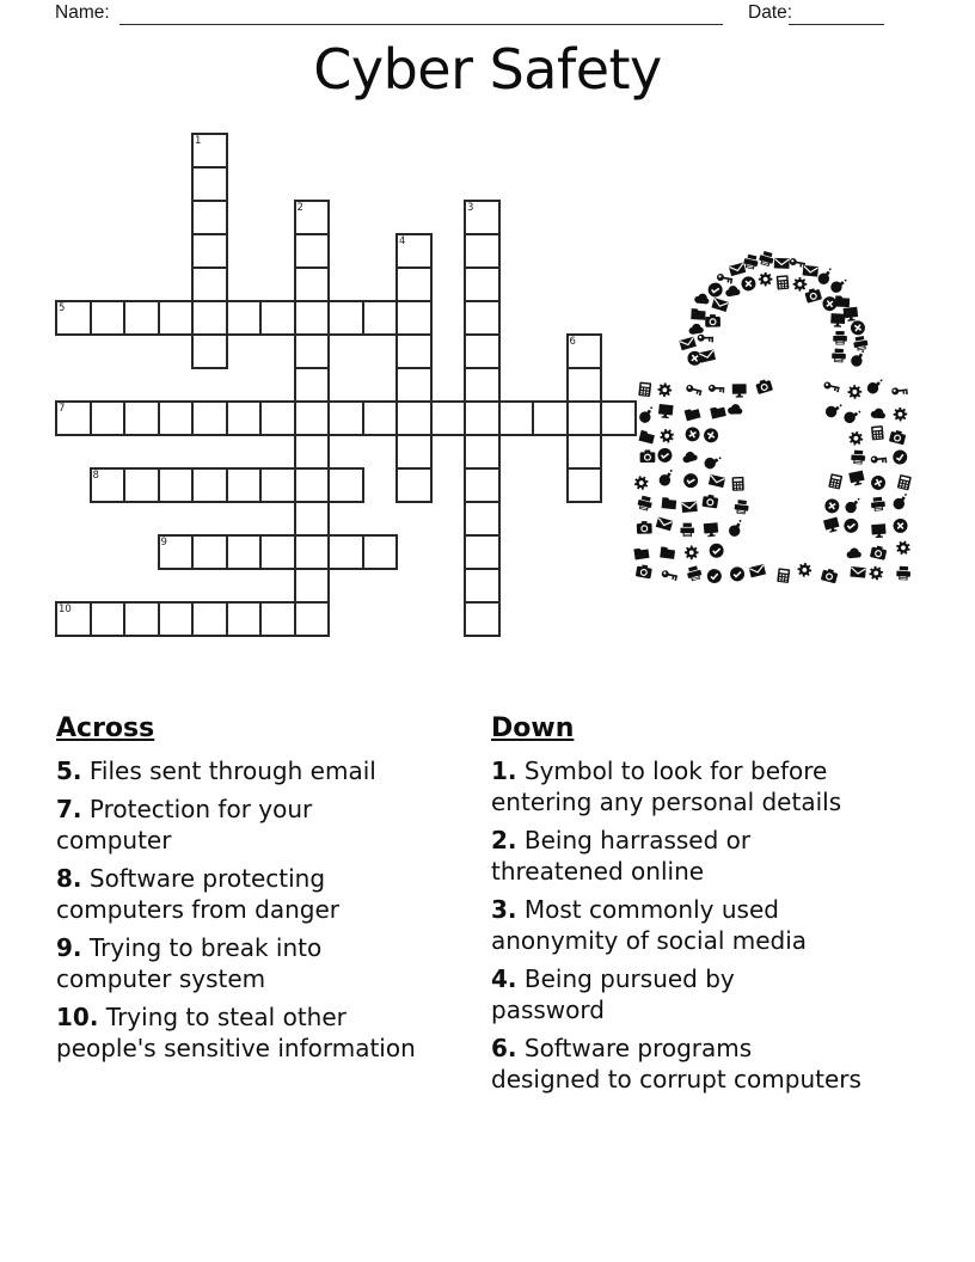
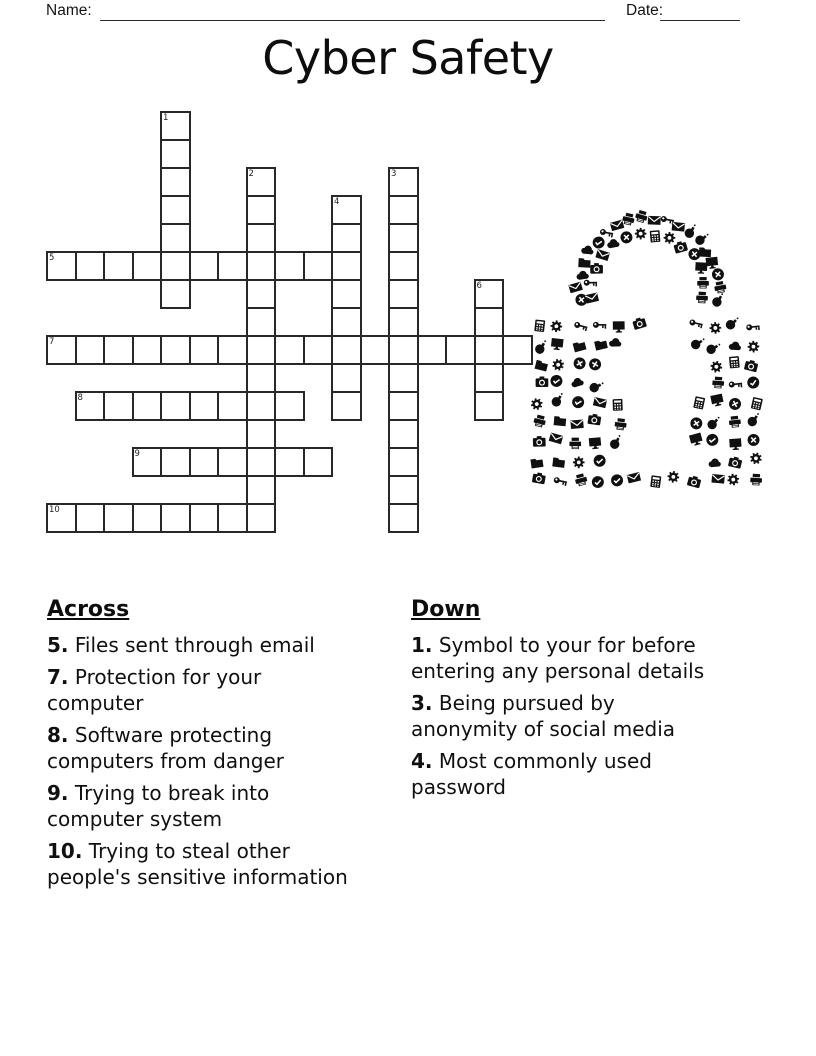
  Name:
  Date:
  Cyber Safety
  1
  2
  3
  4
  5
  6
  7
  8
  9
  10
  Across
  5. Files sent through email
  7. Protection for your
  computer
  8. Software protecting
  computers from danger
  9. Trying to break into
  computer system
  10. Trying to steal other
  people's sensitive information
  Down
- 1. Symbol to look for before
+ 1. Symbol to your for before
  entering any personal details
- 2. Being harrassed or
- threatened online
- 3. Most commonly used
+ 3. Being pursued by
  anonymity of social media
- 4. Being pursued by
+ 4. Most commonly used
  password
- 6. Software programs
- designed to corrupt computers
